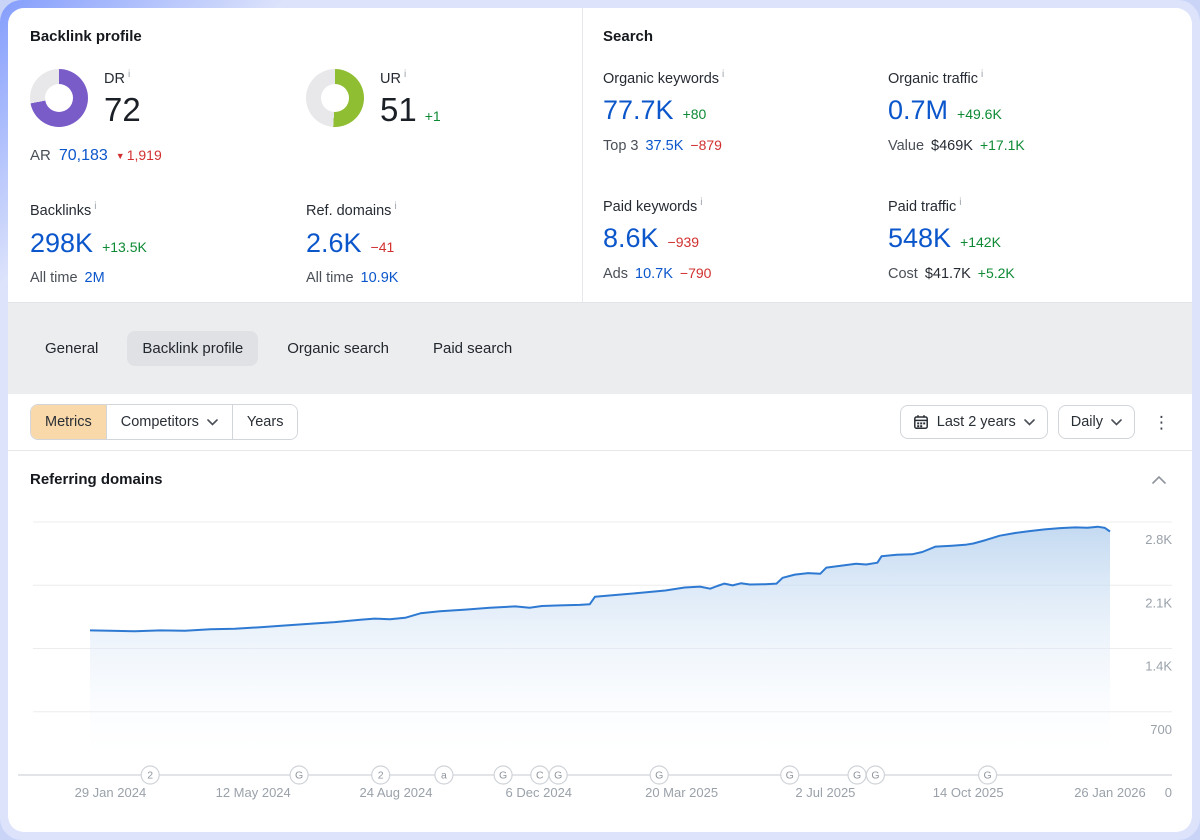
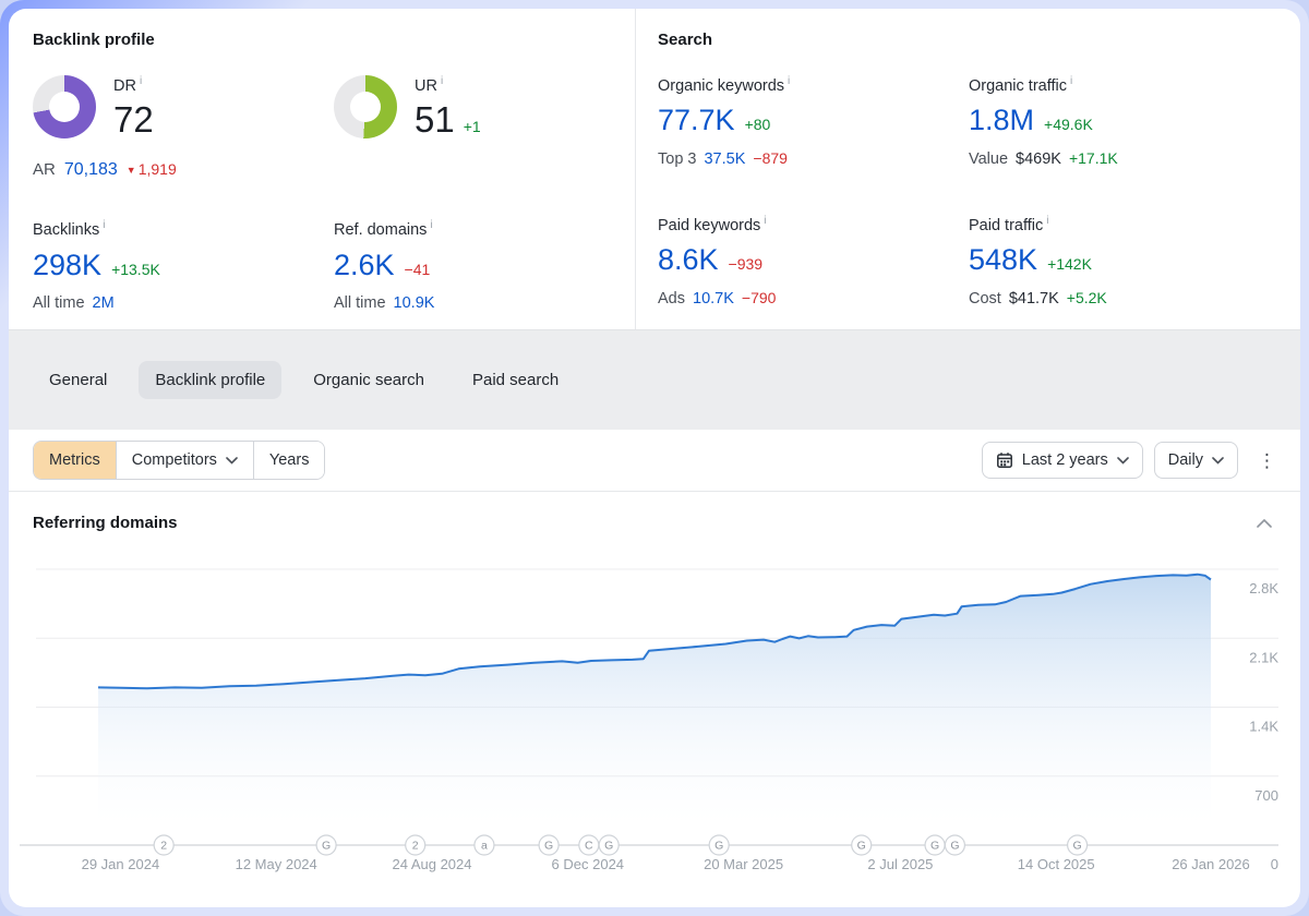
  Backlink profile
  DR i
  72
  UR i
  51
  +1
  AR
  70,183
  ▼ 1,919
  Backlinks i
  298K
  +13.5K
  All time
  2M
  Ref. domains i
  2.6K
  −41
  All time
  10.9K
  Search
  Organic keywords i
  77.7K
  +80
  Top 3
  37.5K
  −879
  Organic traffic i
- 0.7M
+ 1.8M
  +49.6K
  Value
  $469K
  +17.1K
  Paid keywords i
  8.6K
  −939
  Ads
  10.7K
  −790
  Paid traffic i
  548K
  +142K
  Cost
  $41.7K
  +5.2K
  General
  Backlink profile
  Organic search
  Paid search
  Metrics
  Competitors
  Years
  Last 2 years
  Daily
  ⋮
  Referring domains
  2.8K
  2.1K
  1.4K
  700
  0
  29 Jan 2024
  12 May 2024
  24 Aug 2024
  6 Dec 2024
  20 Mar 2025
  2 Jul 2025
  14 Oct 2025
  26 Jan 2026
  2
  G
  2
  a
  G
  C
  G
  G
  G
  G
  G
  G
